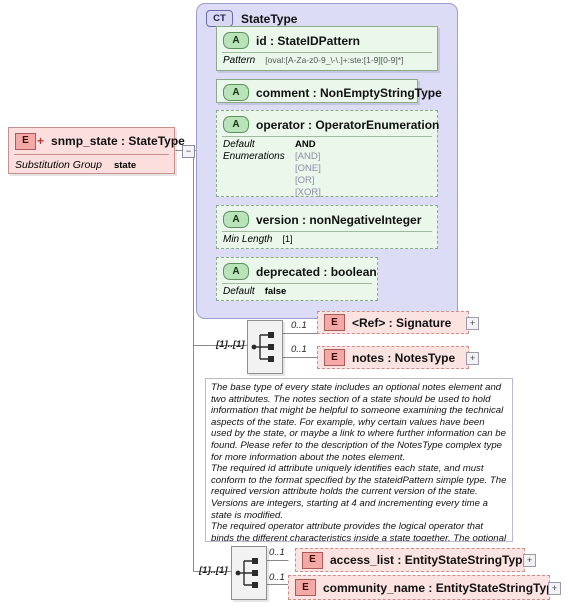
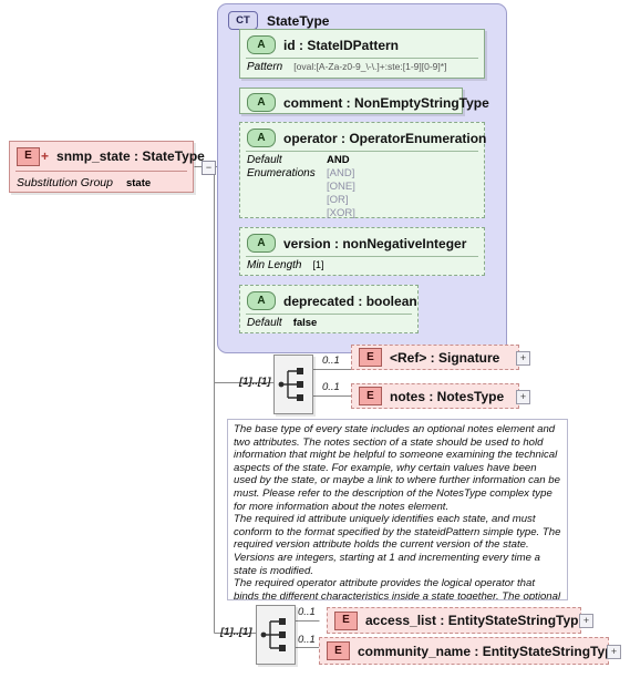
  E
  +
  snmp_state : StateType
  Substitution Group
  state
  −
  CT
  StateType
  A
  id : StateIDPattern
  Pattern
  [oval:[A-Za-z0-9_\-\.]+:ste:[1-9][0-9]*]
  A
  comment : NonEmptyStringType
  A
  operator : OperatorEnumeration
  Default
  Enumerations
  AND
  [AND]
  [ONE]
  [OR]
  [XOR]
  A
  version : nonNegativeInteger
  Min Length
  [1]
  A
  deprecated : boolean
  Default
  false
  [1]..[1]
  0..1
  E
  <Ref> : Signature
  +
  0..1
  E
  notes : NotesType
  +
- The base type of every state includes an optional notes element and two attributes. The notes section of a state should be used to hold information that might be helpful to someone examining the technical aspects of the state. For example, why certain values have been used by the state, or maybe a link to where further information can be found. Please refer to the description of the NotesType complex type for more information about the notes element.
+ The base type of every state includes an optional notes element and two attributes. The notes section of a state should be used to hold information that might be helpful to someone examining the technical aspects of the state. For example, why certain values have been used by the state, or maybe a link to where further information can be must. Please refer to the description of the NotesType complex type for more information about the notes element.
- The required id attribute uniquely identifies each state, and must conform to the format specified by the stateidPattern simple type. The required version attribute holds the current version of the state. Versions are integers, starting at 4 and incrementing every time a state is modified.
+ The required id attribute uniquely identifies each state, and must conform to the format specified by the stateidPattern simple type. The required version attribute holds the current version of the state. Versions are integers, starting at 1 and incrementing every time a state is modified.
  [1]..[1]
  0..1
  E
  access_list : EntityStateStringTyp
  +
  0..1
  E
  community_name : EntityStateStringTy
  +
